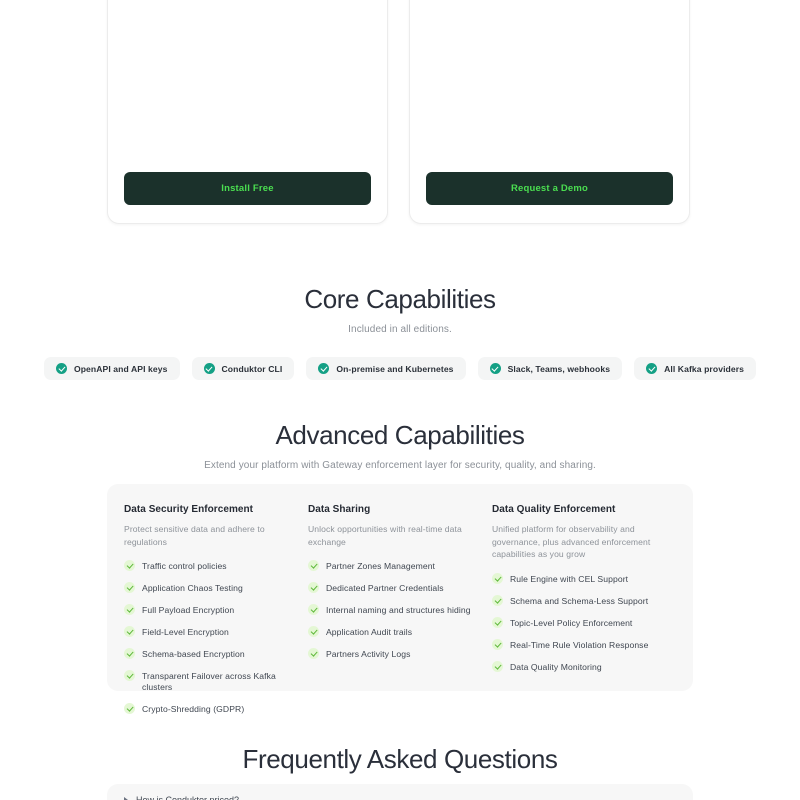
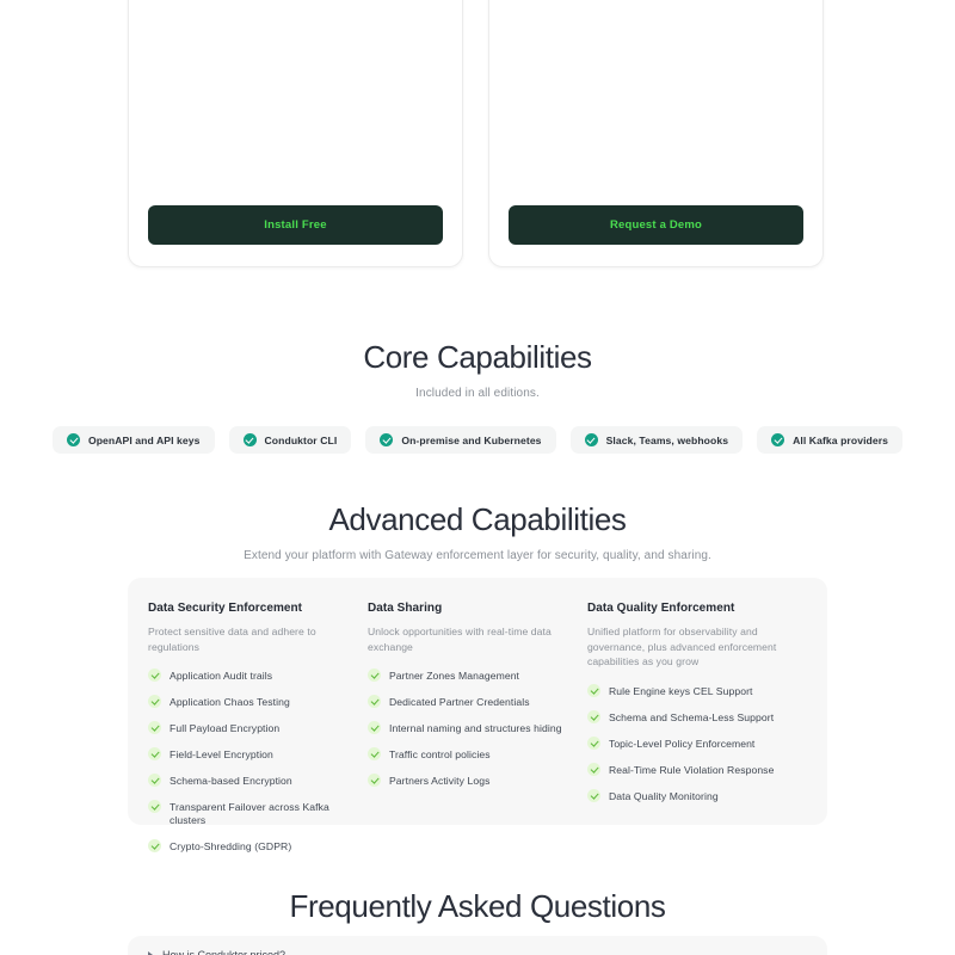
  Install Free
  Request a Demo
  Core Capabilities
  Included in all editions.
  OpenAPI and API keys
  Conduktor CLI
  On-premise and Kubernetes
  Slack, Teams, webhooks
  All Kafka providers
  Advanced Capabilities
  Extend your platform with Gateway enforcement layer for security, quality, and sharing.
  Data Security Enforcement
  Protect sensitive data and adhere to regulations
- Traffic control policies
+ Application Audit trails
  Application Chaos Testing
  Full Payload Encryption
  Field-Level Encryption
  Schema-based Encryption
  Transparent Failover across Kafka clusters
  Crypto-Shredding (GDPR)
  Data Sharing
  Unlock opportunities with real-time data exchange
  Partner Zones Management
  Dedicated Partner Credentials
  Internal naming and structures hiding
- Application Audit trails
+ Traffic control policies
  Partners Activity Logs
  Data Quality Enforcement
  Unified platform for observability and governance, plus advanced enforcement capabilities as you grow
- Rule Engine with CEL Support
+ Rule Engine keys CEL Support
  Schema and Schema-Less Support
  Topic-Level Policy Enforcement
  Real-Time Rule Violation Response
  Data Quality Monitoring
  Frequently Asked Questions
